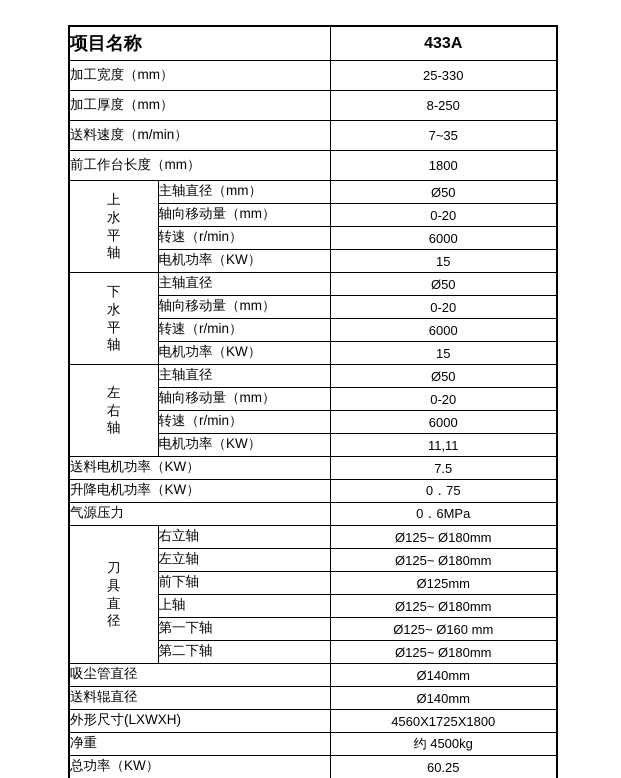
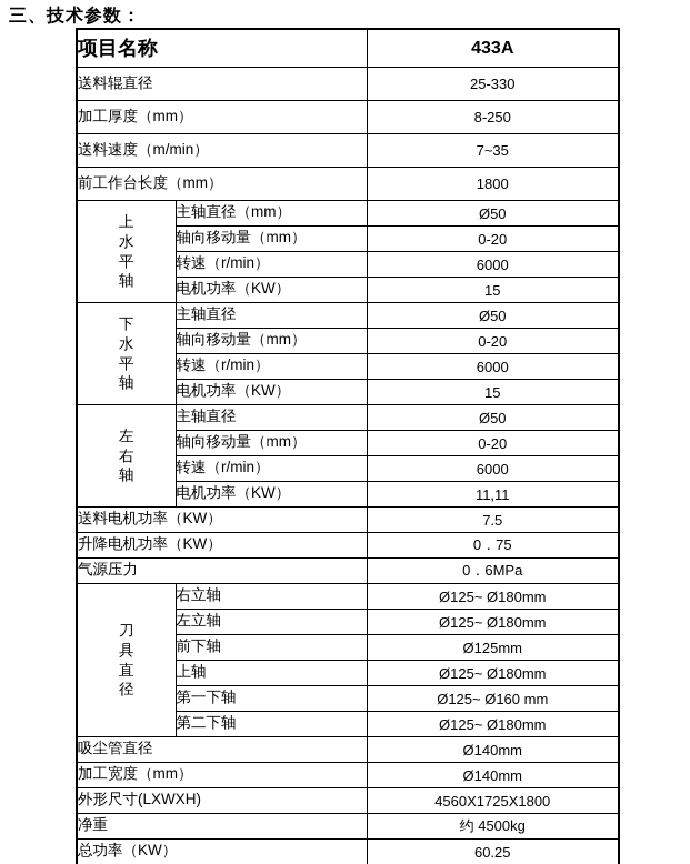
+ 三、技术参数：
  项目名称	433A
- 加工宽度（mm）	25-330
+ 送料辊直径	25-330
  加工厚度（mm）	8-250
  送料速度（m/min）	7~35
  前工作台长度（mm）	1800
  上水平轴	主轴直径（mm）	Ø50
  轴向移动量（mm）	0-20
  转速（r/min）	6000
  电机功率（KW）	15
  下水平轴	主轴直径	Ø50
  轴向移动量（mm）	0-20
  转速（r/min）	6000
  电机功率（KW）	15
  左右轴	主轴直径	Ø50
  轴向移动量（mm）	0-20
  转速（r/min）	6000
  电机功率（KW）	11,11
  送料电机功率（KW）	7.5
  升降电机功率（KW）	0．75
  气源压力	0．6MPa
  刀具直径	右立轴	Ø125~ Ø180mm
  左立轴	Ø125~ Ø180mm
  前下轴	Ø125mm
  上轴	Ø125~ Ø180mm
  第一下轴	Ø125~ Ø160 mm
  第二下轴	Ø125~ Ø180mm
  吸尘管直径	Ø140mm
- 送料辊直径	Ø140mm
+ 加工宽度（mm）	Ø140mm
  外形尺寸(LXWXH)	4560X1725X1800
  净重	约 4500kg
  总功率（KW）	60.25
